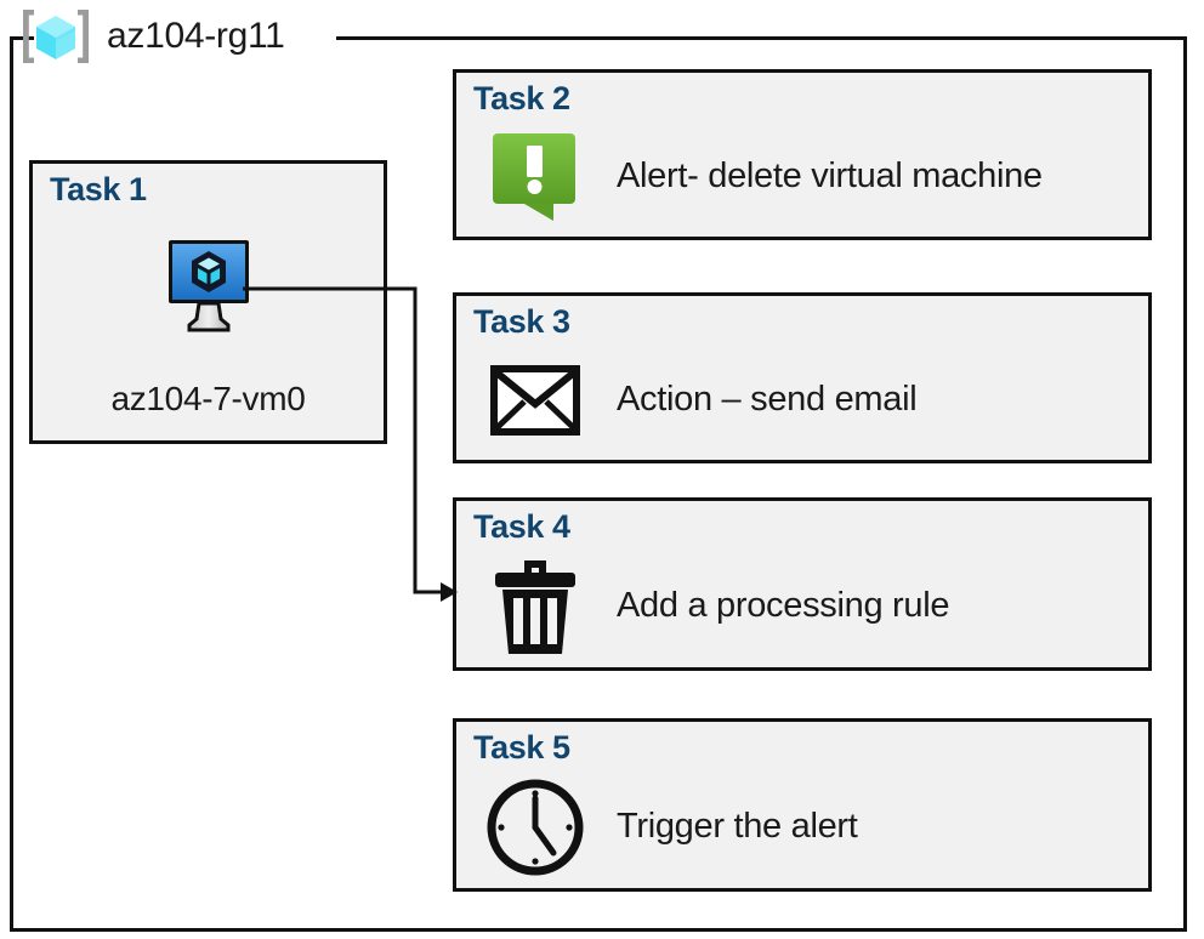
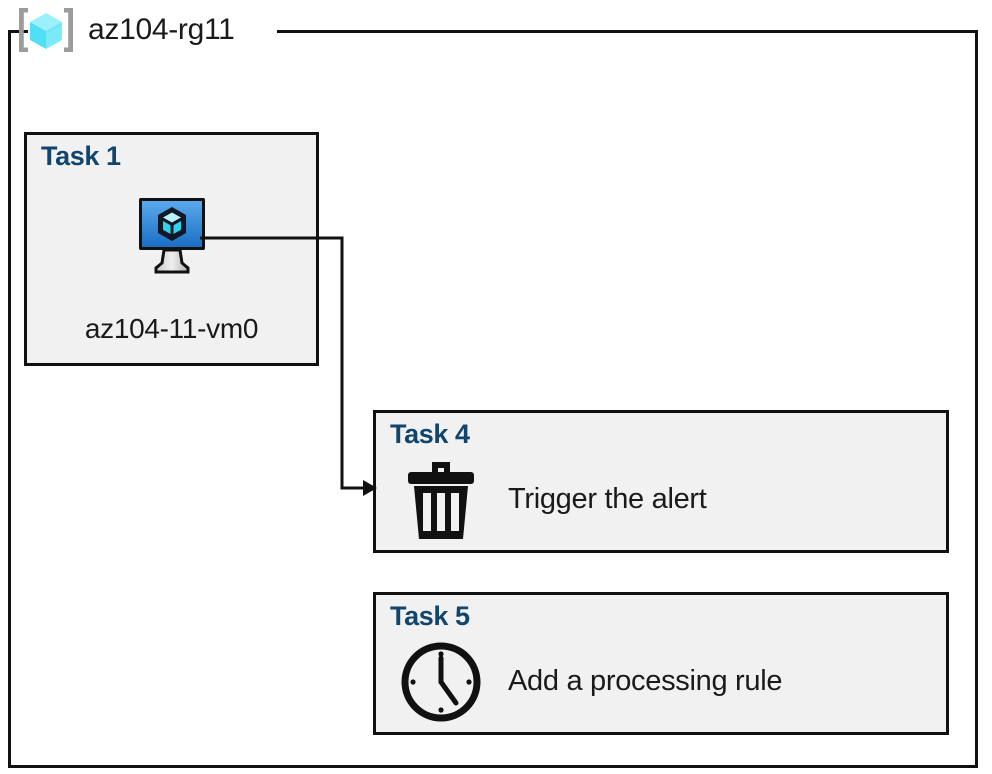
  az104-rg11
  Task 1
- az104-7-vm0
+ az104-11-vm0
- Task 2
- Alert- delete virtual machine
- Task 3
- Action – send email
  Task 4
- Add a processing rule
+ Trigger the alert
  Task 5
- Trigger the alert
+ Add a processing rule
